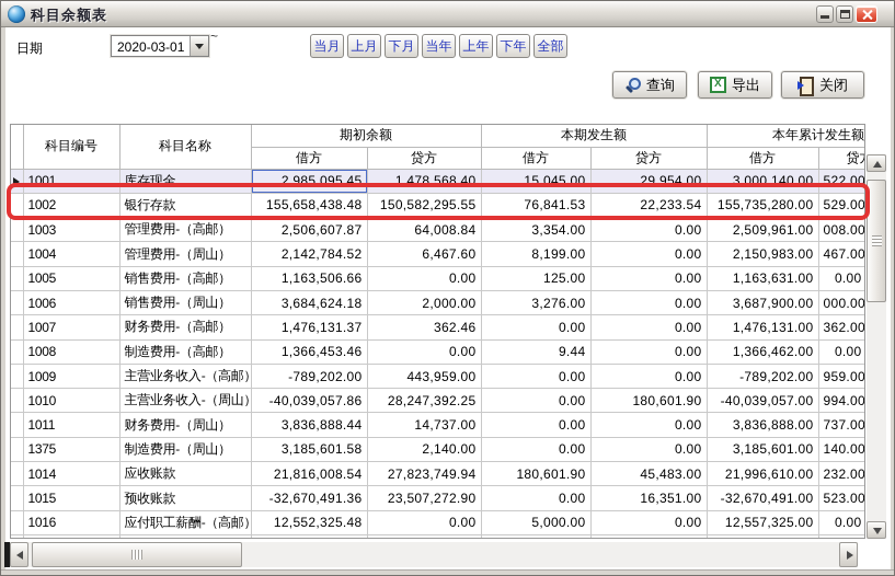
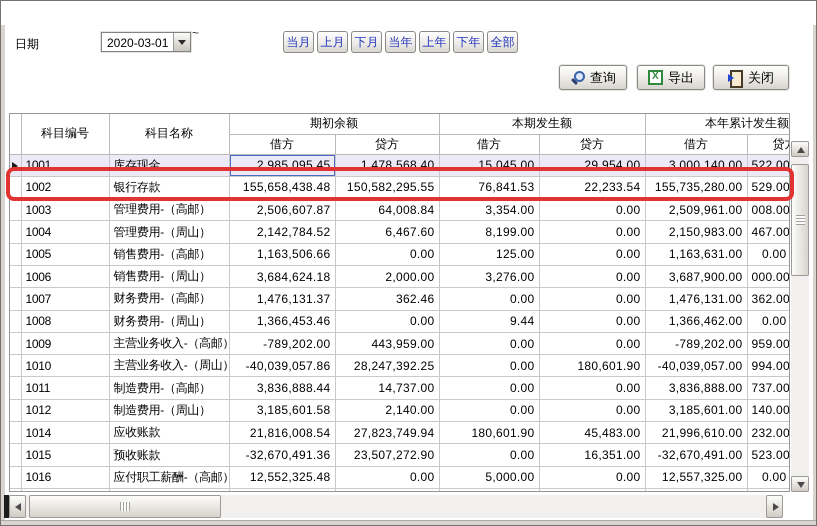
- 科目余额表
  日期
  2020-03-01
  ~
  当月
  上月
  下月
  当年
  上年
  下年
  全部
  查询
  导出
  关闭
  	科目编号	科目名称	期初余额	本期发生额	本年累计发生额
  借方	贷方	借方	贷方	借方	贷
  	1001	库存现金	2,985,095.45	1,478,568.40	15,045.00	29,954.00	3,000,140.00	522.00
  	1002	银行存款	155,658,438.48	150,582,295.55	76,841.53	22,233.54	155,735,280.00	529.00
  	1003	管理费用-（高邮）	2,506,607.87	64,008.84	3,354.00	0.00	2,509,961.00	008.00
  	1004	管理费用-（周山）	2,142,784.52	6,467.60	8,199.00	0.00	2,150,983.00	467.00
  	1005	销售费用-（高邮）	1,163,506.66	0.00	125.00	0.00	1,163,631.00	0.00
  	1006	销售费用-（周山）	3,684,624.18	2,000.00	3,276.00	0.00	3,687,900.00	000.00
  	1007	财务费用-（高邮）	1,476,131.37	362.46	0.00	0.00	1,476,131.00	362.00
- 	1008	制造费用-（高邮）	1,366,453.46	0.00	9.44	0.00	1,366,462.00	0.00
+ 	1008	财务费用-（周山）	1,366,453.46	0.00	9.44	0.00	1,366,462.00	0.00
  	1009	主营业务收入-（高邮）	-789,202.00	443,959.00	0.00	0.00	-789,202.00	959.00
  	1010	主营业务收入-（周山）	-40,039,057.86	28,247,392.25	0.00	180,601.90	-40,039,057.00	994.00
- 	1011	财务费用-（周山）	3,836,888.44	14,737.00	0.00	0.00	3,836,888.00	737.00
+ 	1011	制造费用-（高邮）	3,836,888.44	14,737.00	0.00	0.00	3,836,888.00	737.00
- 	1375	制造费用-（周山）	3,185,601.58	2,140.00	0.00	0.00	3,185,601.00	140.00
+ 	1012	制造费用-（周山）	3,185,601.58	2,140.00	0.00	0.00	3,185,601.00	140.00
  	1014	应收账款	21,816,008.54	27,823,749.94	180,601.90	45,483.00	21,996,610.00	232.00
  	1015	预收账款	-32,670,491.36	23,507,272.90	0.00	16,351.00	-32,670,491.00	523.00
  	1016	应付职工薪酬-（高邮）	12,552,325.48	0.00	5,000.00	0.00	12,557,325.00	0.00
